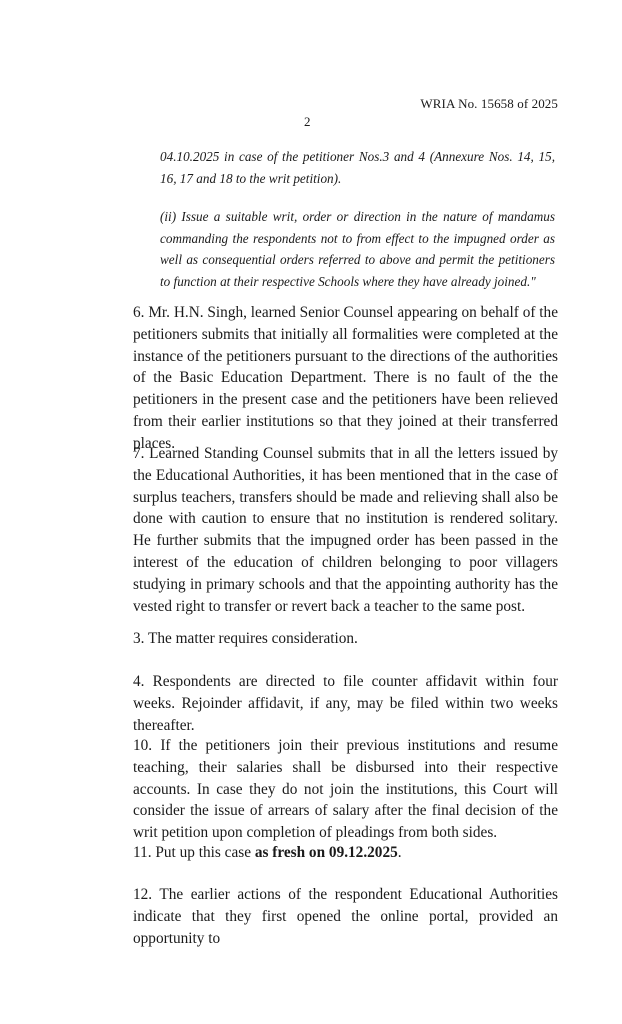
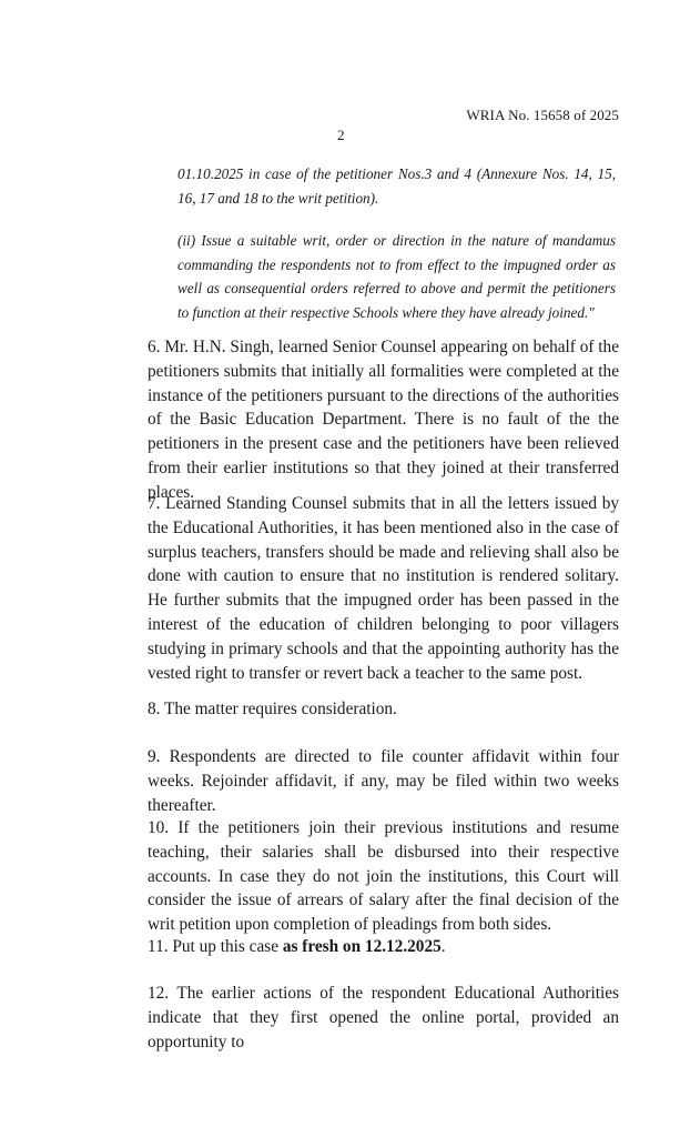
  WRIA No. 15658 of 2025
  2
- 04.10.2025 in case of the petitioner Nos.3 and 4 (Annexure Nos. 14, 15, 16, 17 and 18 to the writ petition).
+ 01.10.2025 in case of the petitioner Nos.3 and 4 (Annexure Nos. 14, 15, 16, 17 and 18 to the writ petition).
  (ii) Issue a suitable writ, order or direction in the nature of mandamus commanding the respondents not to from effect to the impugned order as well as consequential orders referred to above and permit the petitioners to function at their respective Schools where they have already joined."
  6. Mr. H.N. Singh, learned Senior Counsel appearing on behalf of the petitioners submits that initially all formalities were completed at the instance of the petitioners pursuant to the directions of the authorities of the Basic Education Department. There is no fault of the the petitioners in the present case and the petitioners have been relieved from their earlier institutions so that they joined at their transferred places.
- 7. Learned Standing Counsel submits that in all the letters issued by the Educational Authorities, it has been mentioned that in the case of surplus teachers, transfers should be made and relieving shall also be done with caution to ensure that no institution is rendered solitary. He further submits that the impugned order has been passed in the interest of the education of children belonging to poor villagers studying in primary schools and that the appointing authority has the vested right to transfer or revert back a teacher to the same post.
+ 7. Learned Standing Counsel submits that in all the letters issued by the Educational Authorities, it has been mentioned also in the case of surplus teachers, transfers should be made and relieving shall also be done with caution to ensure that no institution is rendered solitary. He further submits that the impugned order has been passed in the interest of the education of children belonging to poor villagers studying in primary schools and that the appointing authority has the vested right to transfer or revert back a teacher to the same post.
- 3. The matter requires consideration.
+ 8. The matter requires consideration.
- 4. Respondents are directed to file counter affidavit within four weeks. Rejoinder affidavit, if any, may be filed within two weeks thereafter.
+ 9. Respondents are directed to file counter affidavit within four weeks. Rejoinder affidavit, if any, may be filed within two weeks thereafter.
  10. If the petitioners join their previous institutions and resume teaching, their salaries shall be disbursed into their respective accounts. In case they do not join the institutions, this Court will consider the issue of arrears of salary after the final decision of the writ petition upon completion of pleadings from both sides.
- 11. Put up this case as fresh on 09.12.2025.
+ 11. Put up this case as fresh on 12.12.2025.
  12. The earlier actions of the respondent Educational Authorities indicate that they first opened the online portal, provided an opportunity to
